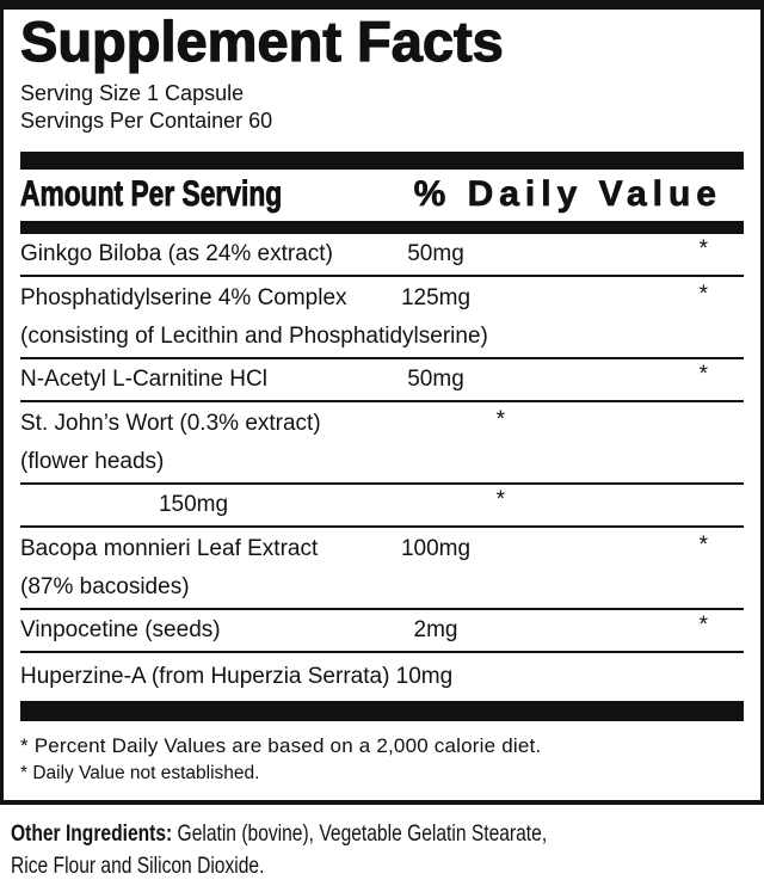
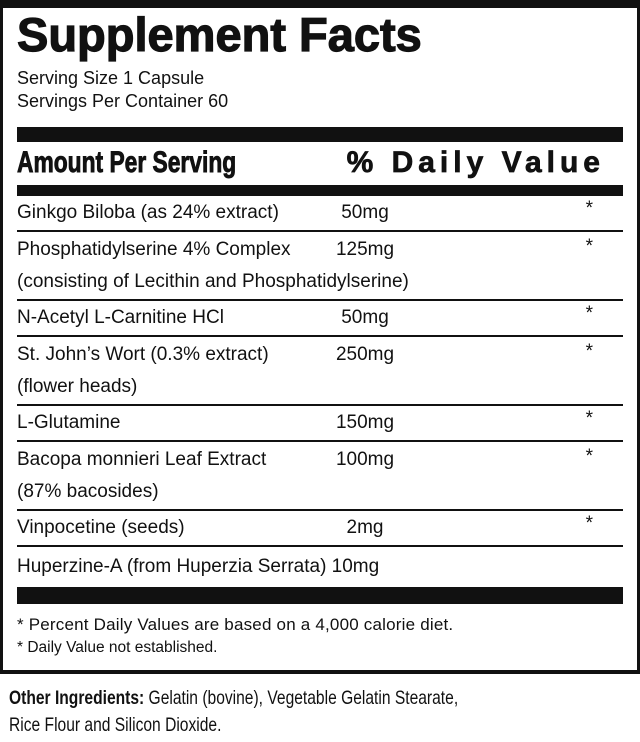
  Supplement Facts
  Serving Size 1 Capsule
  Servings Per Container 60
  Amount Per Serving
  % Daily Value
  Ginkgo Biloba (as 24% extract)
  50mg
  *
  Phosphatidylserine 4% Complex
  125mg
  *
  (consisting of Lecithin and Phosphatidylserine)
  N-Acetyl L-Carnitine HCl
  50mg
  *
  St. John’s Wort (0.3% extract)
+ 250mg
  *
  (flower heads)
+ L-Glutamine
  150mg
  *
  Bacopa monnieri Leaf Extract
  100mg
  *
  (87% bacosides)
  Vinpocetine (seeds)
  2mg
  *
  Huperzine-A (from Huperzia Serrata) 10mg
- * Percent Daily Values are based on a 2,000 calorie diet.
+ * Percent Daily Values are based on a 4,000 calorie diet.
  * Daily Value not established.
  Other Ingredients: Gelatin (bovine), Vegetable Gelatin Stearate,
  Rice Flour and Silicon Dioxide.
